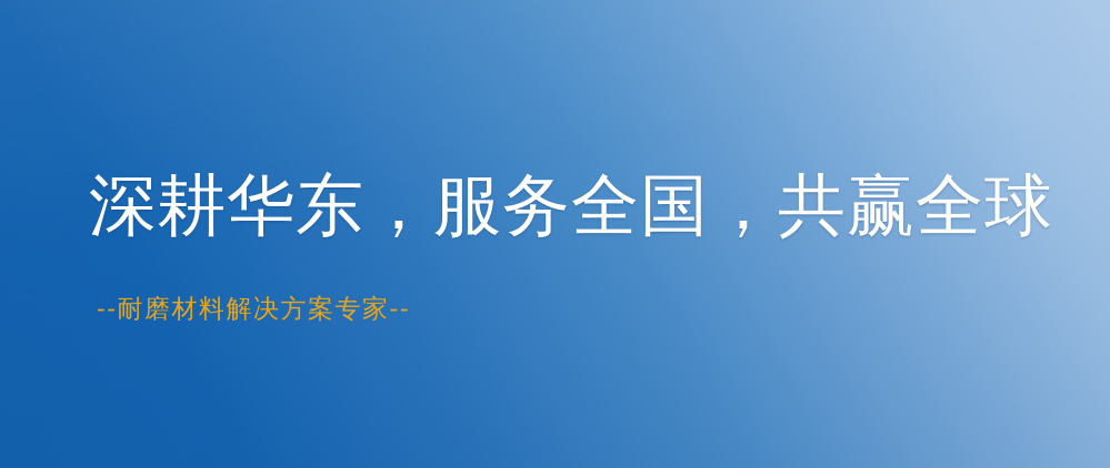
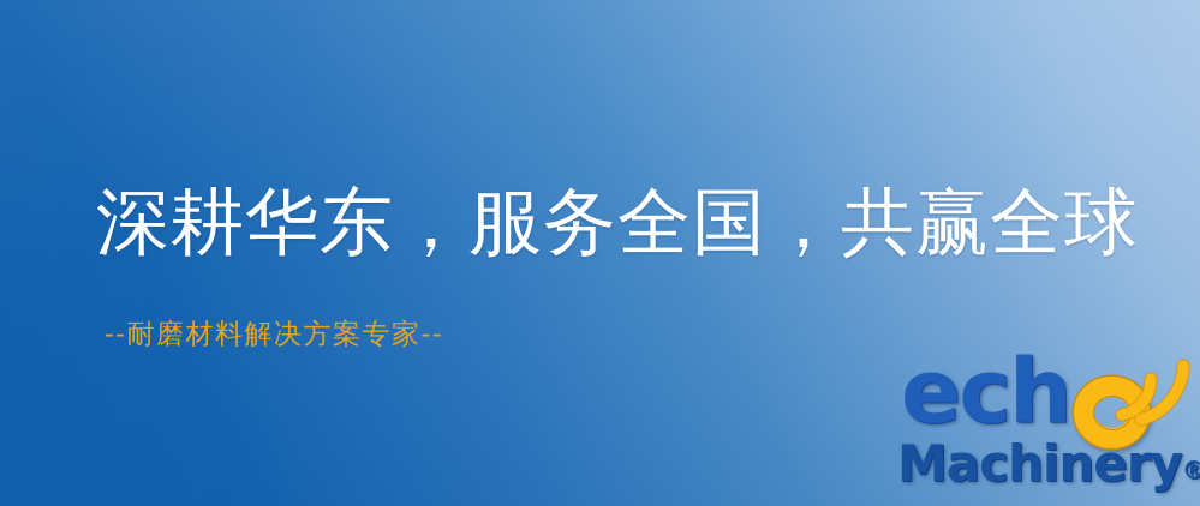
  深耕华东，服务全国，共赢全球
  --耐磨材料解决方案专家--
+ ech
+ Machinery®
